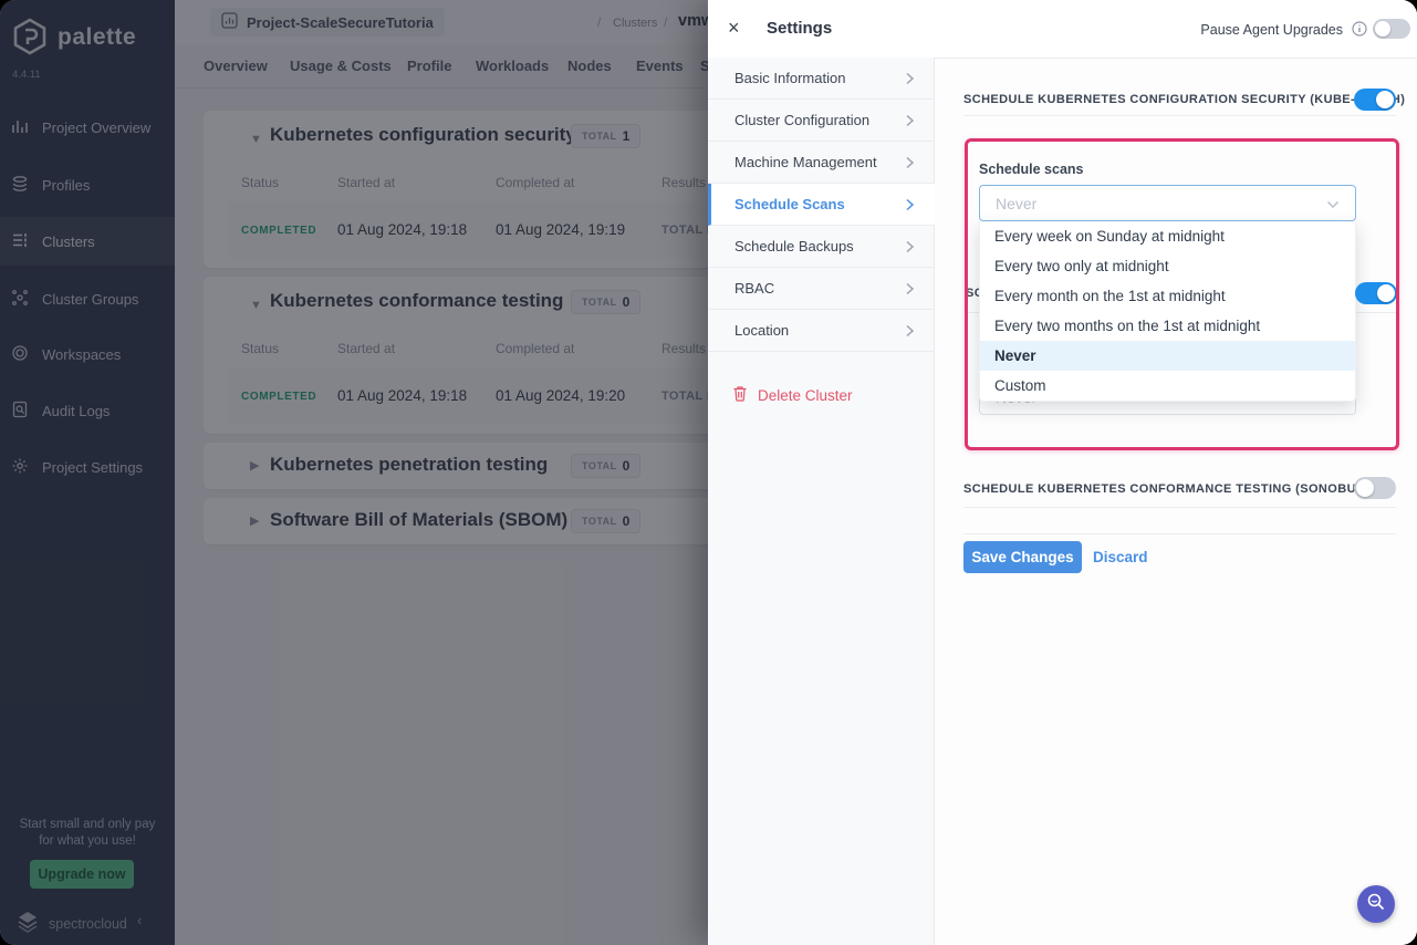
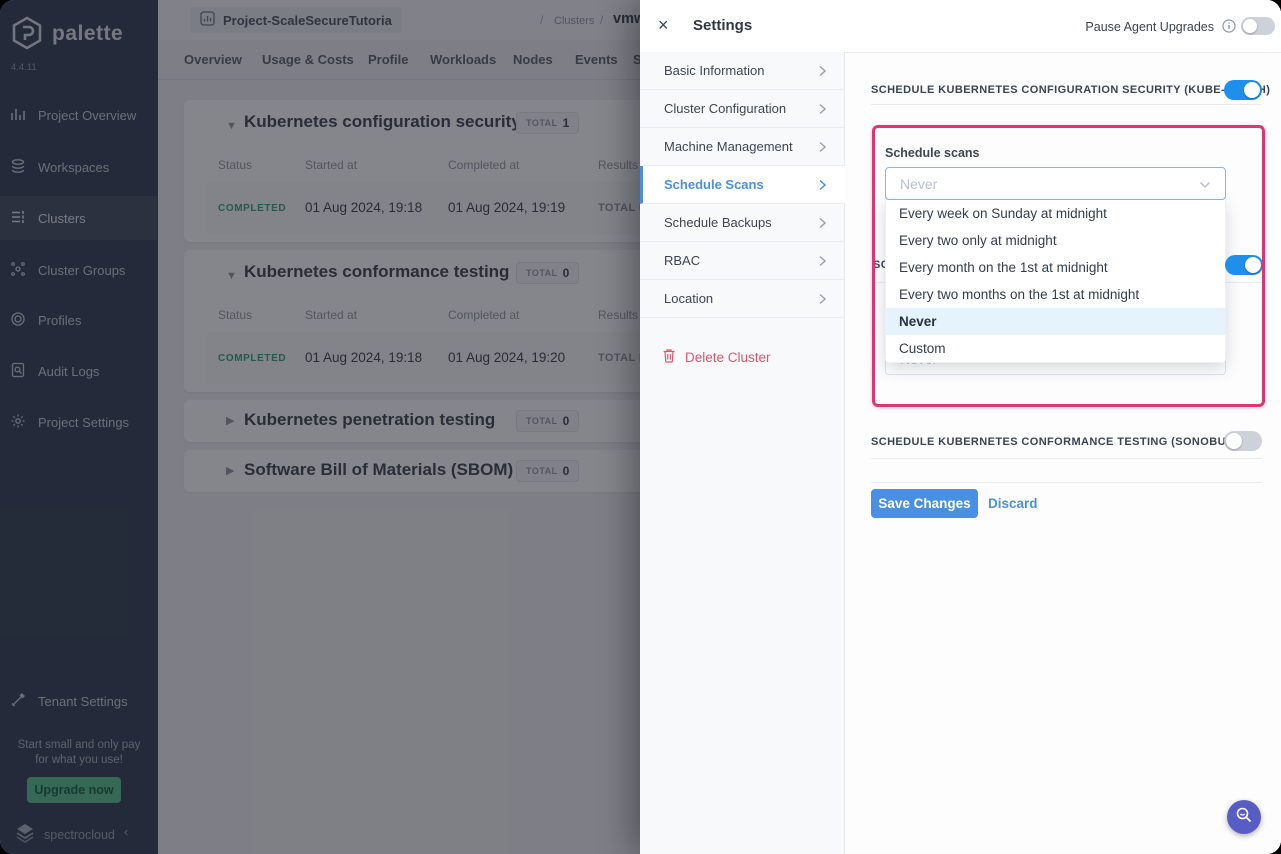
  palette
  4.4.11
  Project Overview
- Profiles
+ Workspaces
  Clusters
  Cluster Groups
- Workspaces
+ Profiles
  Audit Logs
  Project Settings
+ Tenant Settings
  Start small and only pay
  for what you use!
  Upgrade now
  spectrocloud
  ‹
  Project-ScaleSecureTutoria
  /
  Clusters
  /
  Overview
  Usage & Costs
  Profile
  Workloads
  Nodes
  Events
  S
  ▼
  Kubernetes configuration securit
  TOTAL
  1
  Status
  Started at
  Completed at
  Results
  COMPLETED
  01 Aug 2024, 19:18
  01 Aug 2024, 19:19
  ▼
  Kubernetes conformance testing
  TOTAL
  0
  Status
  Started at
  Completed at
  Results
  COMPLETED
  01 Aug 2024, 19:18
  01 Aug 2024, 19:20
  ▶
  Kubernetes penetration testing
  TOTAL
  0
  ▶
  Software Bill of Materials (SBOM)
  TOTAL
  0
  ×
  Settings
  Pause Agent Upgrades
  Basic Information
  Cluster Configuration
  Machine Management
  Schedule Scans
  Schedule Backups
  RBAC
  Location
  Delete Cluster
  SCHEDULE KUBERNETES CONFIGURATION SECURITY (KUBEH)
  Schedule scans
  Never
  Every week on Sunday at midnight
  Every two only at midnight
  Every month on the 1st at midnight
  Every two months on the 1st at midnight
  Never
  Custom
  SCHEDULE KUBERNETES CONFORMANCE TESTING (SONOBU
  Save Changes
  Discard
